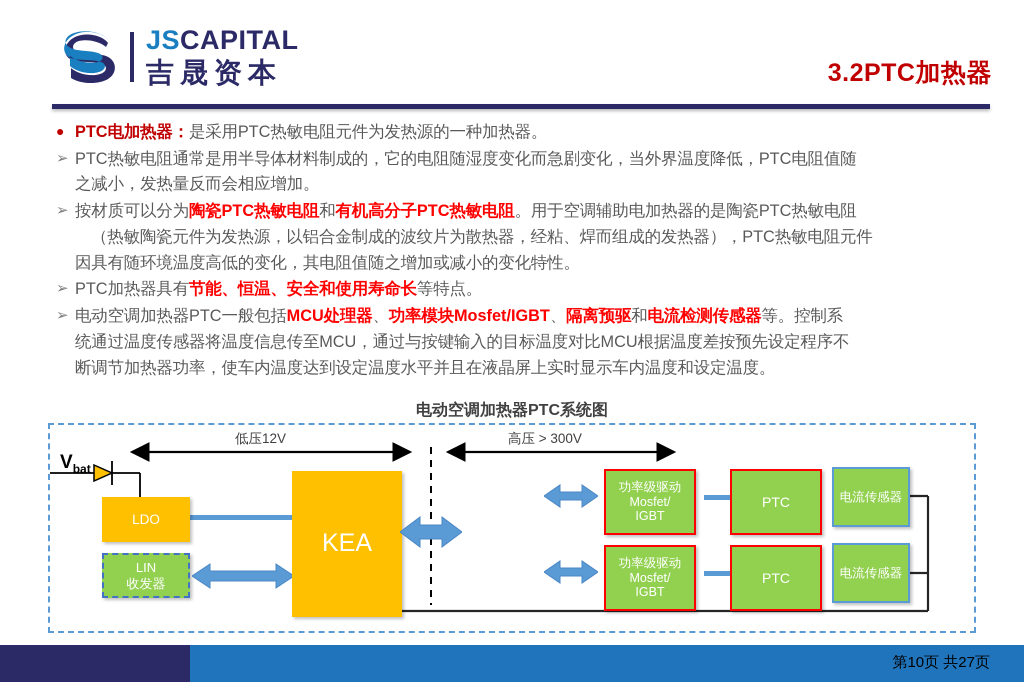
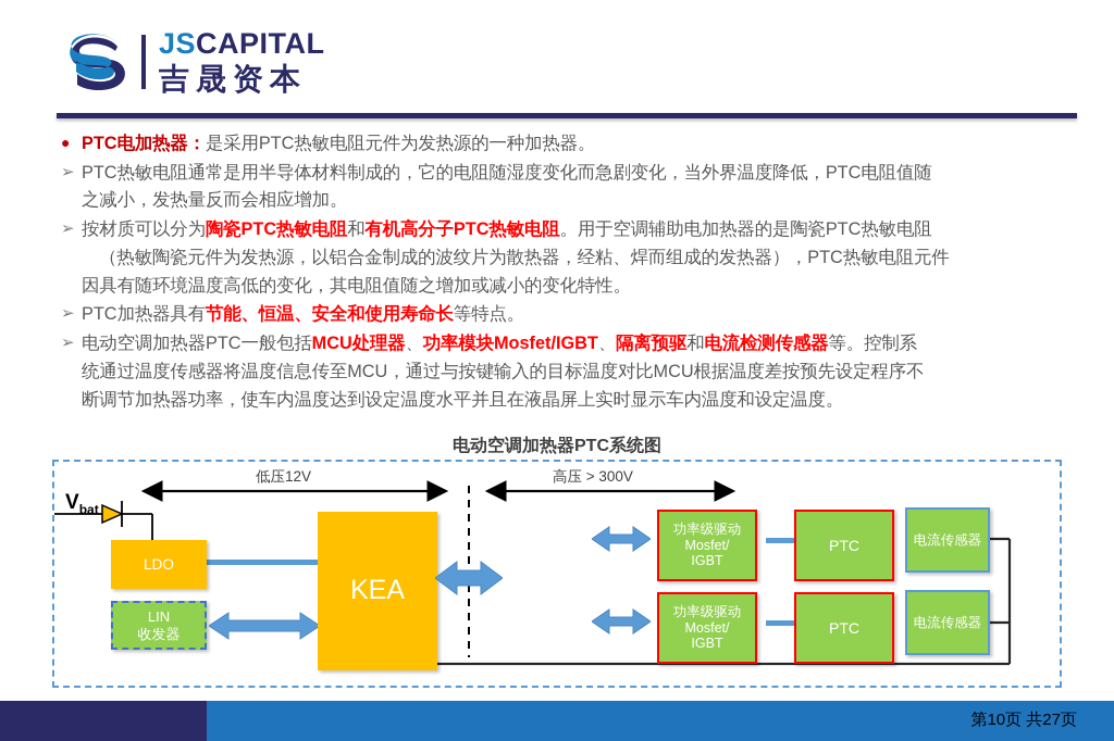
  JSCAPITAL
  吉晟资本
- 3.2PTC加热器
  ●
  PTC电加热器：是采用PTC热敏电阻元件为发热源的一种加热器。
  ➢
  PTC热敏电阻通常是用半导体材料制成的，它的电阻随湿度变化而急剧变化，当外界温度降低，PTC电阻值随
  之减小，发热量反而会相应增加。
  ➢
  按材质可以分为陶瓷PTC热敏电阻和有机高分子PTC热敏电阻。用于空调辅助电加热器的是陶瓷PTC热敏电阻
  （热敏陶瓷元件为发热源，以铝合金制成的波纹片为散热器，经粘、焊而组成的发热器），PTC热敏电阻元件
  因具有随环境温度高低的变化，其电阻值随之增加或减小的变化特性。
  ➢
  PTC加热器具有节能、恒温、安全和使用寿命长等特点。
  ➢
  电动空调加热器PTC一般包括MCU处理器、功率模块Mosfet/IGBT、隔离预驱和电流检测传感器等。控制系
  统通过温度传感器将温度信息传至MCU，通过与按键输入的目标温度对比MCU根据温度差按预先设定程序不
  断调节加热器功率，使车内温度达到设定温度水平并且在液晶屏上实时显示车内温度和设定温度。
  电动空调加热器PTC系统图
  低压12V
  高压 > 300V
  Vbat
  LDO
  LIN
  收发器
  KEA
  功率级驱动
  Mosfet/
  IGBT
  功率级驱动
  Mosfet/
  IGBT
  PTC
  PTC
  电流传感器
  电流传感器
  第10页 共27页
